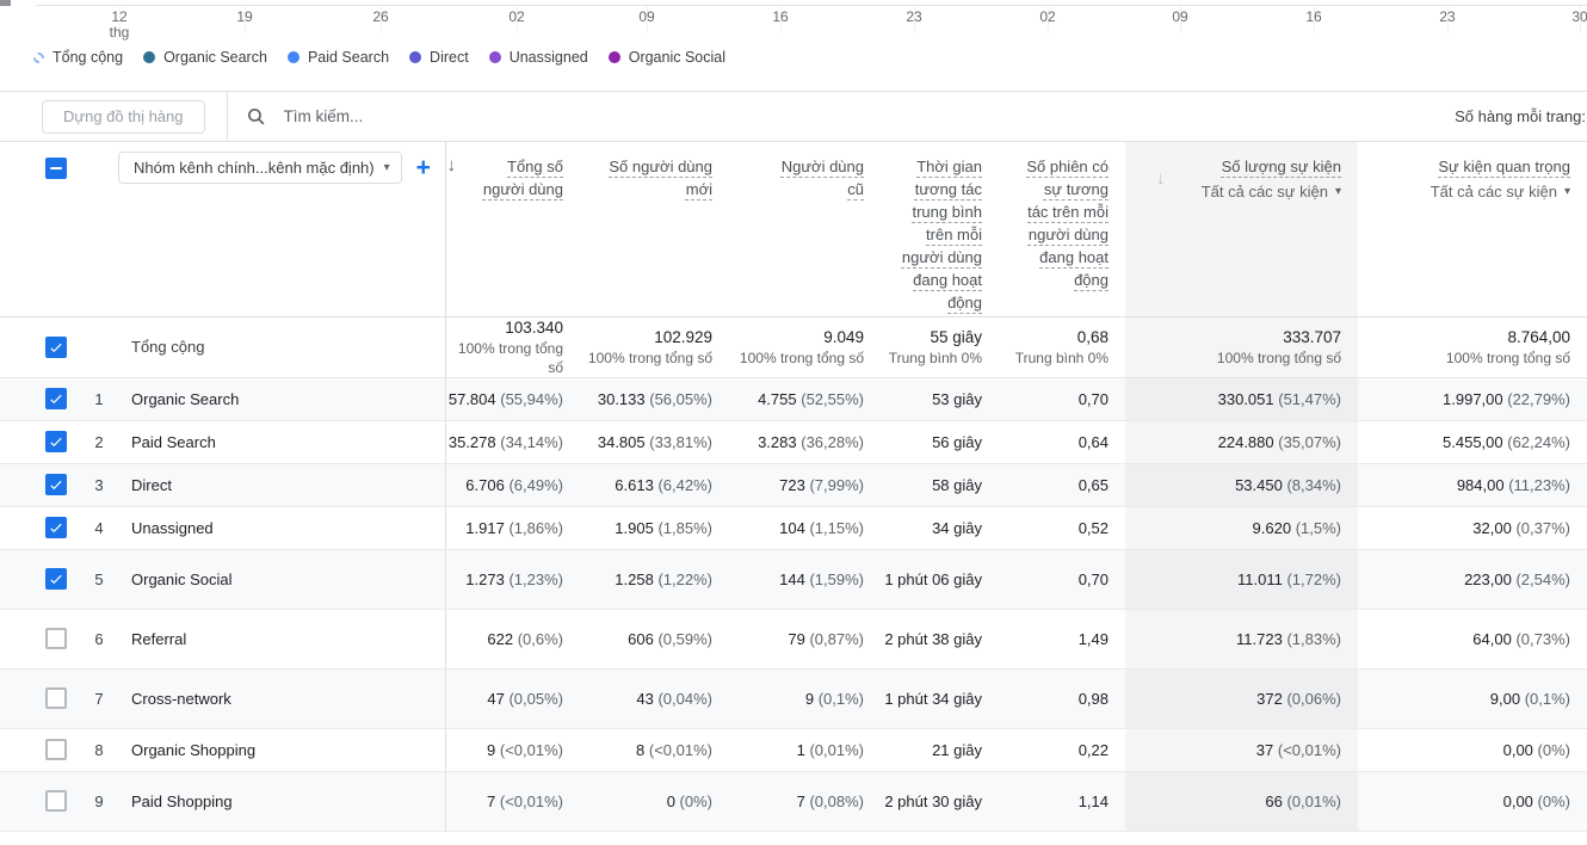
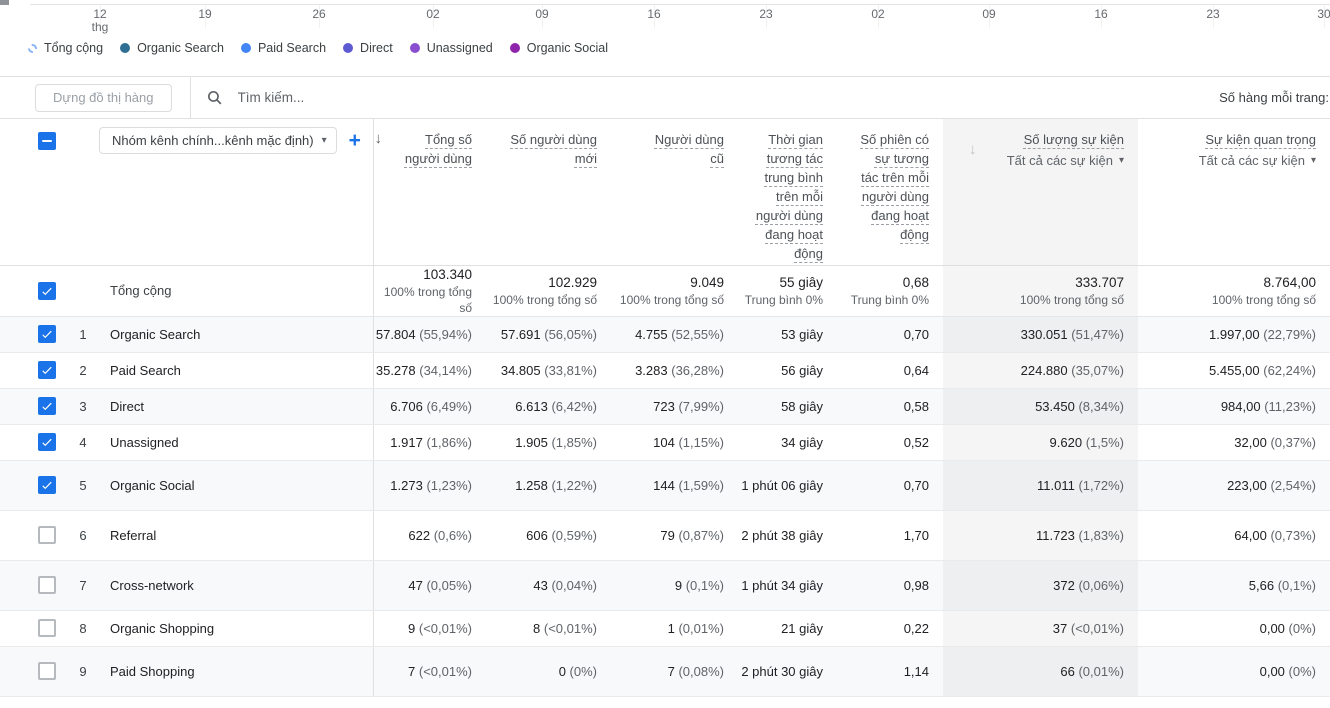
  12
  thg
  19
  26
  02
  09
  16
  23
  02
  09
  16
  23
  30
  Tổng cộng
  Organic Search
  Paid Search
  Direct
  Unassigned
  Organic Social
  Dựng đồ thị hàng
  Tìm kiếm...
  Số hàng mỗi trang:
  Nhóm kênh chính...kênh mặc định) ▾ +	↓ Tổng số người dùng	Số người dùng mới	Người dùng cũ	Thời gian tương tác trung bình trên mỗi người dùng đang hoạt động	Số phiên có sự tương tác trên mỗi người dùng đang hoạt động	↓Số lượng sự kiệnTất cả các sự kiện ▾	Sự kiện quan trọngTất cả các sự kiện ▾
  Tổng cộng	103.340100% trong tổng số	102.929100% trong tổng số	9.049100% trong tổng số	55 giâyTrung bình 0%	0,68Trung bình 0%	333.707100% trong tổng số	8.764,00100% trong tổng số
- 1 Organic Search	57.804 (55,94%)	30.133 (56,05%)	4.755 (52,55%)	53 giây	0,70	330.051 (51,47%)	1.997,00 (22,79%)
+ 1 Organic Search	57.804 (55,94%)	57.691 (56,05%)	4.755 (52,55%)	53 giây	0,70	330.051 (51,47%)	1.997,00 (22,79%)
  2 Paid Search	35.278 (34,14%)	34.805 (33,81%)	3.283 (36,28%)	56 giây	0,64	224.880 (35,07%)	5.455,00 (62,24%)
- 3 Direct	6.706 (6,49%)	6.613 (6,42%)	723 (7,99%)	58 giây	0,65	53.450 (8,34%)	984,00 (11,23%)
+ 3 Direct	6.706 (6,49%)	6.613 (6,42%)	723 (7,99%)	58 giây	0,58	53.450 (8,34%)	984,00 (11,23%)
  4 Unassigned	1.917 (1,86%)	1.905 (1,85%)	104 (1,15%)	34 giây	0,52	9.620 (1,5%)	32,00 (0,37%)
  5 Organic Social	1.273 (1,23%)	1.258 (1,22%)	144 (1,59%)	1 phút 06 giây	0,70	11.011 (1,72%)	223,00 (2,54%)
- 6 Referral	622 (0,6%)	606 (0,59%)	79 (0,87%)	2 phút 38 giây	1,49	11.723 (1,83%)	64,00 (0,73%)
+ 6 Referral	622 (0,6%)	606 (0,59%)	79 (0,87%)	2 phút 38 giây	1,70	11.723 (1,83%)	64,00 (0,73%)
- 7 Cross-network	47 (0,05%)	43 (0,04%)	9 (0,1%)	1 phút 34 giây	0,98	372 (0,06%)	9,00 (0,1%)
+ 7 Cross-network	47 (0,05%)	43 (0,04%)	9 (0,1%)	1 phút 34 giây	0,98	372 (0,06%)	5,66 (0,1%)
  8 Organic Shopping	9 (<0,01%)	8 (<0,01%)	1 (0,01%)	21 giây	0,22	37 (<0,01%)	0,00 (0%)
  9 Paid Shopping	7 (<0,01%)	0 (0%)	7 (0,08%)	2 phút 30 giây	1,14	66 (0,01%)	0,00 (0%)
